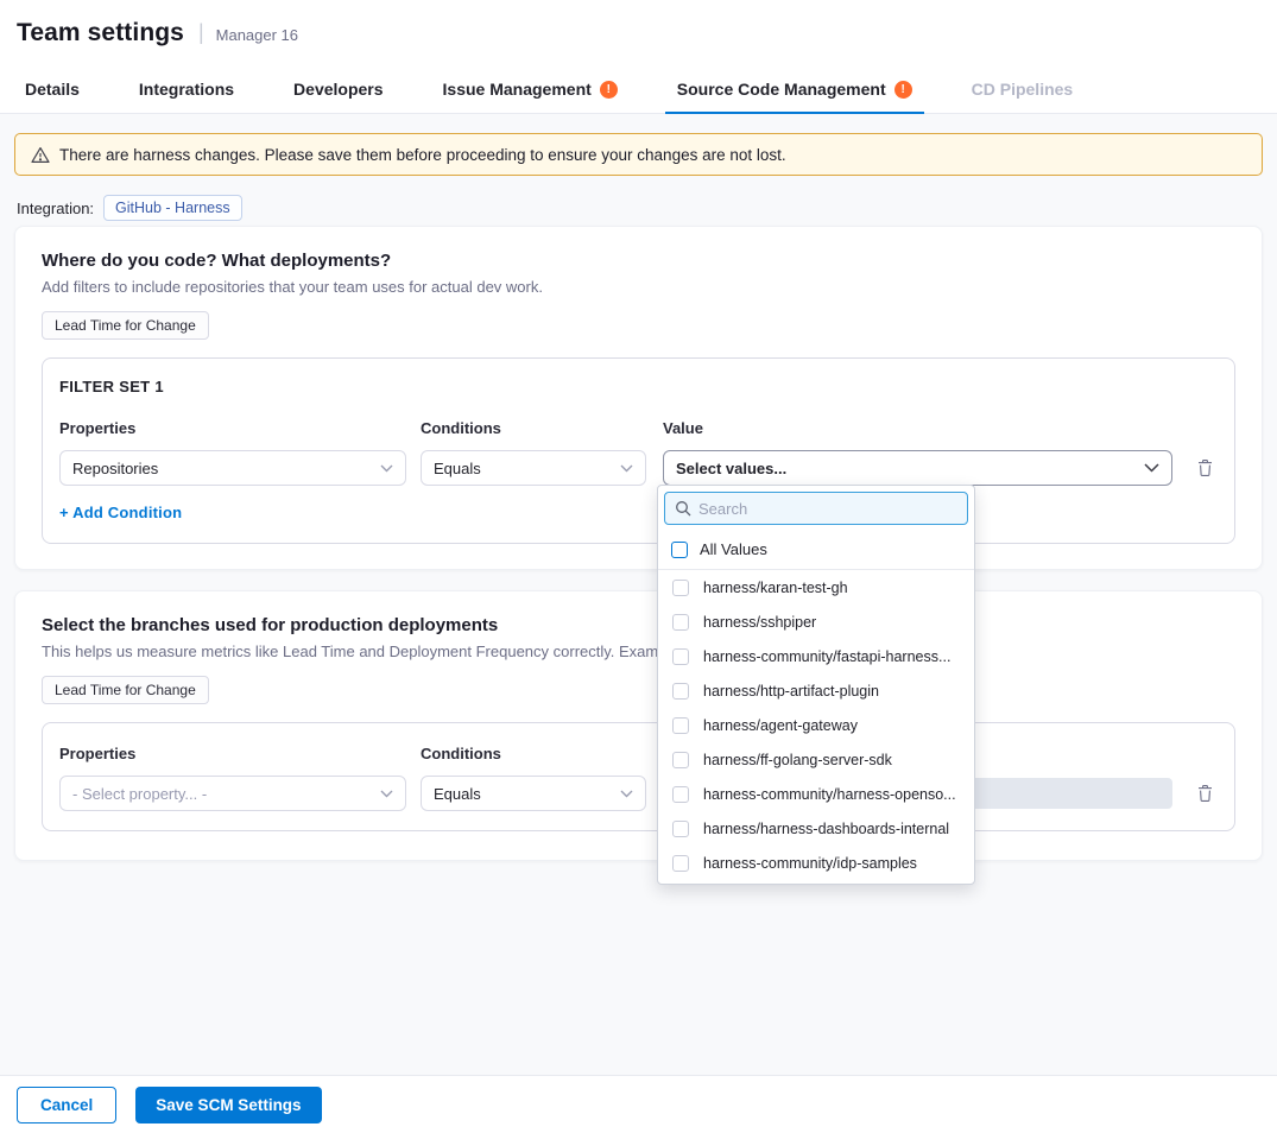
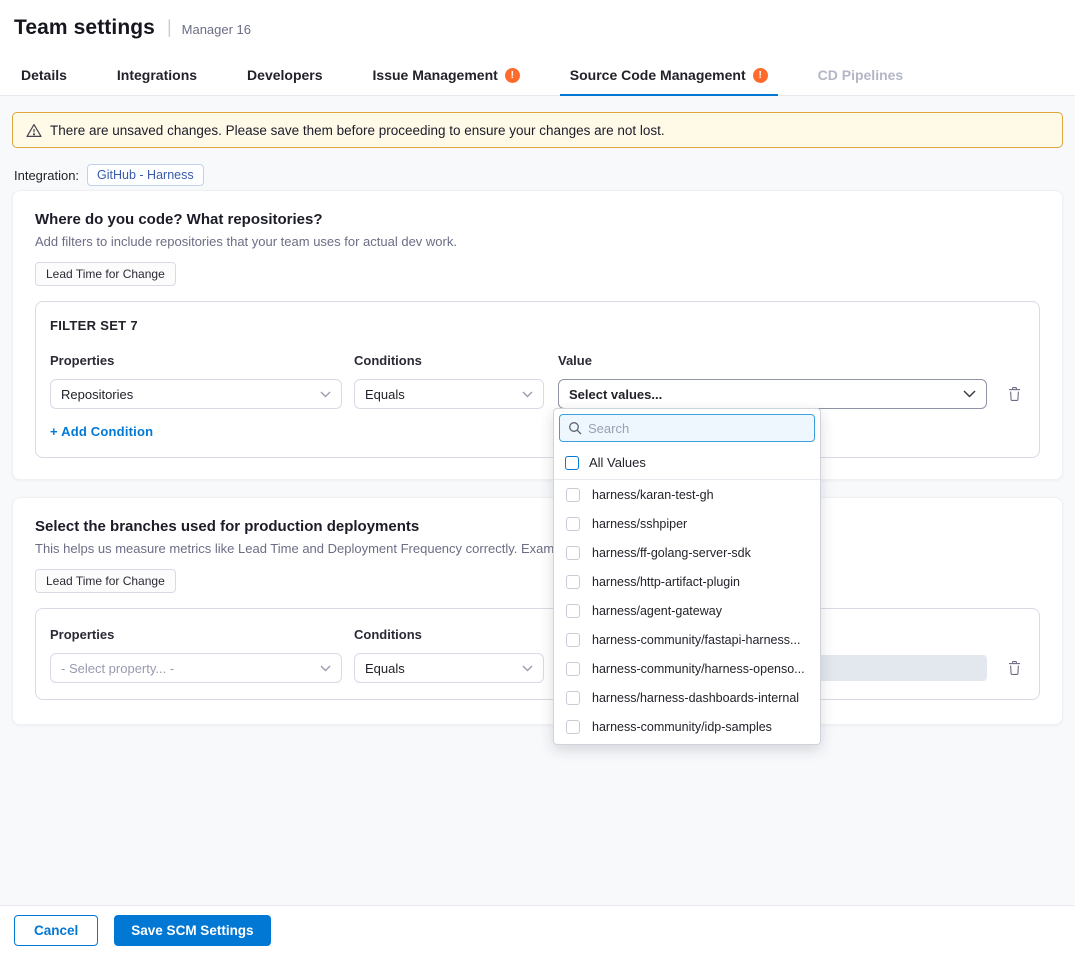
  Team settings
  |
  Manager 16
  Details
  Integrations
  Developers
  Issue Management
  !
  Source Code Management
  !
  CD Pipelines
- There are harness changes. Please save them before proceeding to ensure your changes are not lost.
+ There are unsaved changes. Please save them before proceeding to ensure your changes are not lost.
  Integration:
  GitHub - Harness
- Where do you code? What deployments?
+ Where do you code? What repositories?
  Add filters to include repositories that your team uses for actual dev work.
  Lead Time for Change
- FILTER SET 1
+ FILTER SET 7
  Properties
  Conditions
  Value
  Repositories
  Equals
  Select values...
  + Add Condition
  Select the branches used for production deployments
  This helps us measure metrics like Lead Time and Deployment Frequency correctly. Exam
  Lead Time for Change
  Properties
  Conditions
  - Select property... -
  Equals
  Search
  All Values
  harness/karan-test-gh
  harness/sshpiper
- harness-community/fastapi-harness...
+ harness/ff-golang-server-sdk
  harness/http-artifact-plugin
  harness/agent-gateway
- harness/ff-golang-server-sdk
+ harness-community/fastapi-harness...
  harness-community/harness-openso...
  harness/harness-dashboards-internal
  harness-community/idp-samples
  Cancel
  Save SCM Settings
